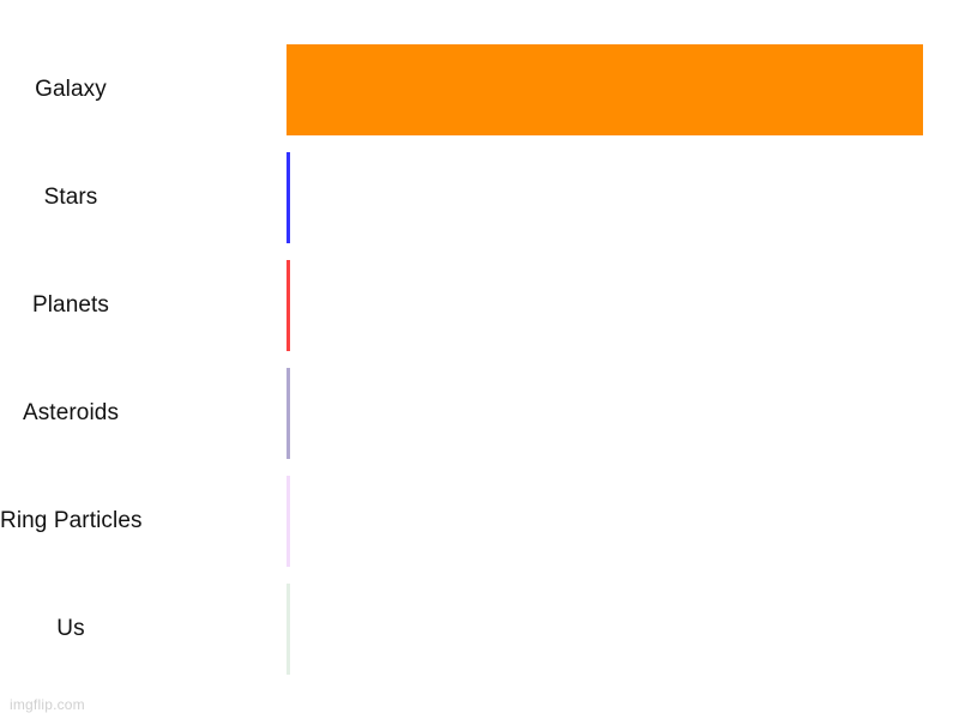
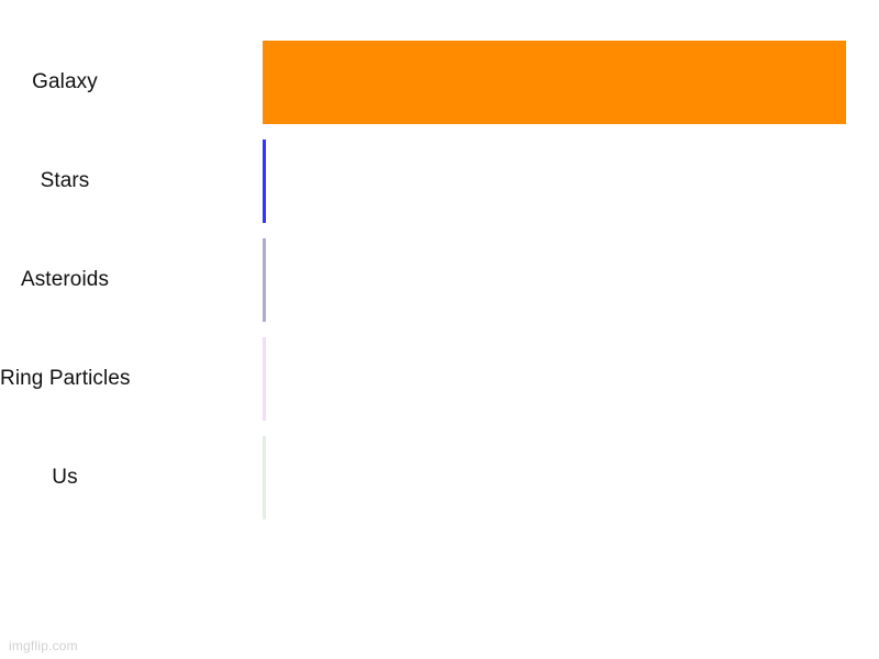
  Galaxy
  Stars
- Planets
  Asteroids
  Ring Particles
  Us
  imgflip.com
